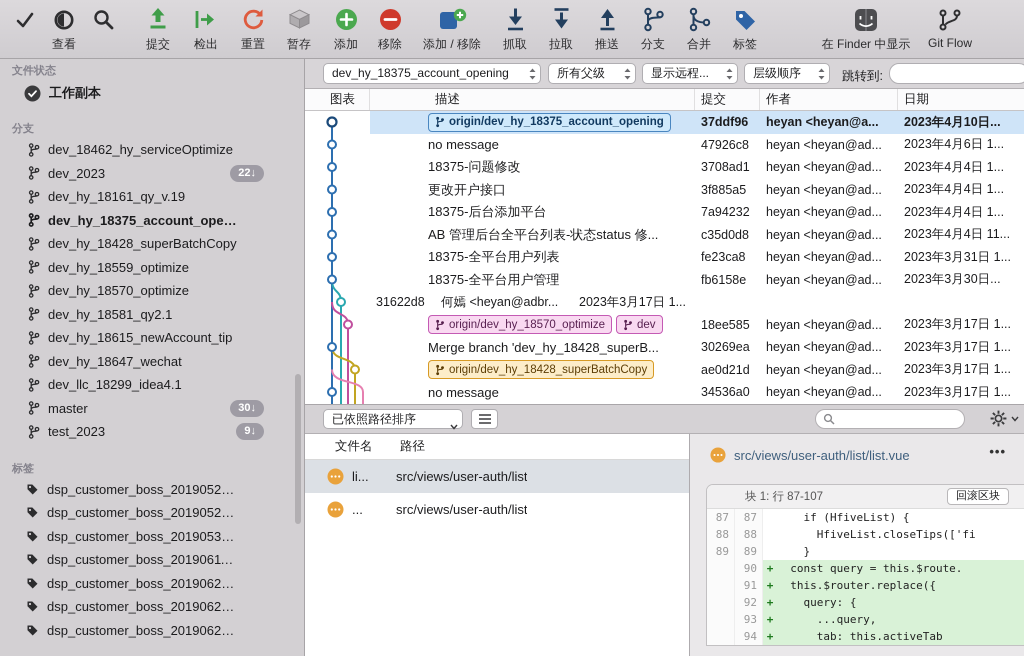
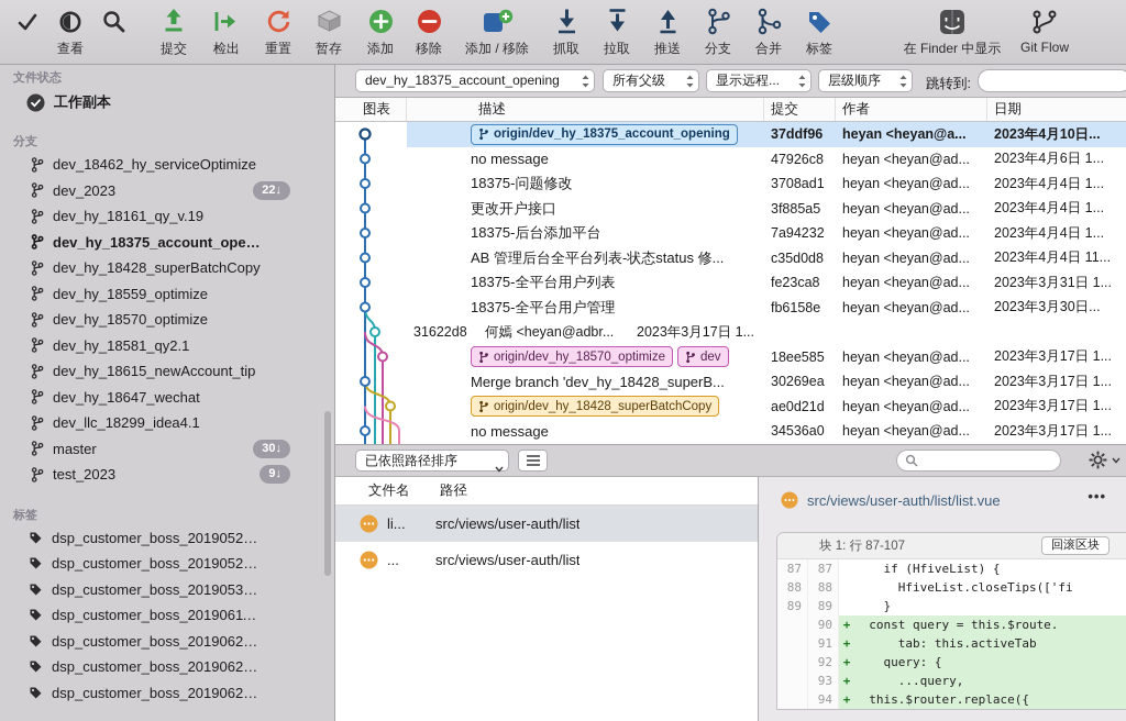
  查看
  提交
  检出
  重置
  暂存
  添加
  移除
  添加 / 移除
  抓取
  拉取
  推送
  分支
  合并
  标签
  在 Finder 中显示
  Git Flow
  文件状态
  工作副本
  分支
  dev_18462_hy_serviceOptimize
  dev_2023
  22↓
  dev_hy_18161_qy_v.19
  dev_hy_18375_account_openi
  dev_hy_18428_superBatchCopy
  dev_hy_18559_optimize
  dev_hy_18570_optimize
  dev_hy_18581_qy2.1
  dev_hy_18615_newAccount_tip
  dev_hy_18647_wechat
  dev_llc_18299_idea4.1
  master
  30↓
  test_2023
  9↓
  标签
  dsp_customer_boss_20190523_
  dsp_customer_boss_20190524_
  dsp_customer_boss_20190530_
  dsp_customer_boss_20190611_
  dsp_customer_boss_20190624_
  dsp_customer_boss_20190625_
  dsp_customer_boss_20190627_
  dev_hy_18375_account_opening
  所有父级
  显示远程...
  层级顺序
  跳转到:
  图表
  描述
  提交
  作者
  日期
  origin/dev_hy_18375_account_opening
  37ddf96
  heyan <heyan@a...
  2023年4月10日...
  no message
  47926c8
  heyan <heyan@ad...
  2023年4月6日 1...
  18375-问题修改
  3708ad1
  heyan <heyan@ad...
  2023年4月4日 1...
  更改开户接口
  3f885a5
  heyan <heyan@ad...
  2023年4月4日 1...
  18375-后台添加平台
  7a94232
  heyan <heyan@ad...
  2023年4月4日 1...
  AB 管理后台全平台列表-状态status 修...
  c35d0d8
  heyan <heyan@ad...
  2023年4月4日 11...
  18375-全平台用户列表
  fe23ca8
  heyan <heyan@ad...
  2023年3月31日 1...
  18375-全平台用户管理
  fb6158e
  heyan <heyan@ad...
  2023年3月30日...
  31622d8
  何嫣 <heyan@adbr...
  2023年3月17日 1...
  origin/dev_hy_18570_optimize
  dev
  18ee585
  heyan <heyan@ad...
  2023年3月17日 1...
  Merge branch 'dev_hy_18428_superB...
  30269ea
  heyan <heyan@ad...
  2023年3月17日 1...
  origin/dev_hy_18428_superBatchCopy
  ae0d21d
  heyan <heyan@ad...
  2023年3月17日 1...
  no message
  34536a0
  heyan <heyan@ad...
  2023年3月17日 1...
  已依照路径排序
  文件名
  路径
  li...
  src/views/user-auth/list
  ...
  src/views/user-auth/list
  src/views/user-auth/list/list.vue
  •••
  块 1: 行 87-107
  回滚区块
  87
  87
  if (HfiveList) {
  88
  88
  HfiveList.closeTips(['fi
  89
  89
  }
  90
  +
  const query = this.$route.
  91
  +
- this.$router.replace({
+ tab: this.activeTab
  92
  +
  query: {
  93
  +
  ...query,
  94
  +
- tab: this.activeTab
+ this.$router.replace({
